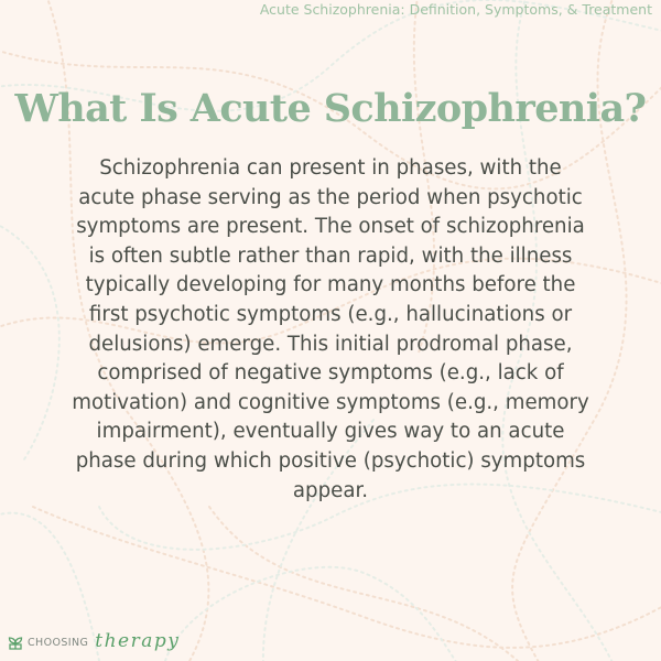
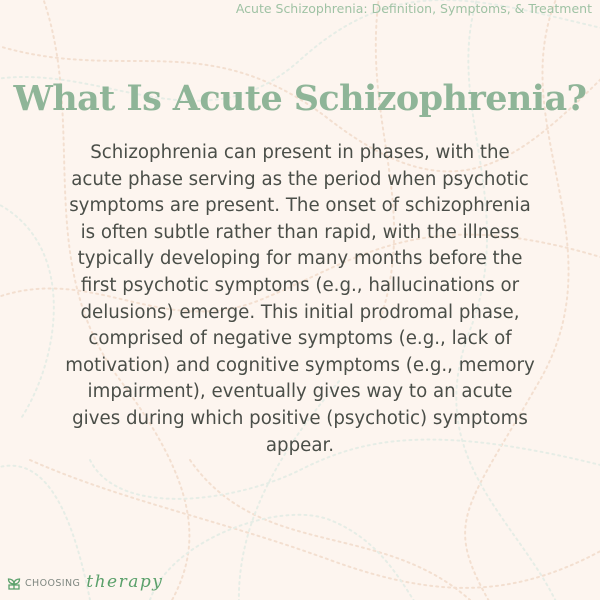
  Acute Schizophrenia: Definition, Symptoms, & Treatment
  What Is Acute Schizophrenia?
  Schizophrenia can present in phases, with the
  acute phase serving as the period when psychotic
  symptoms are present. The onset of schizophrenia
  is often subtle rather than rapid, with the illness
  typically developing for many months before the
  first psychotic symptoms (e.g., hallucinations or
  delusions) emerge. This initial prodromal phase,
  comprised of negative symptoms (e.g., lack of
  motivation) and cognitive symptoms (e.g., memory
  impairment), eventually gives way to an acute
- phase during which positive (psychotic) symptoms
+ gives during which positive (psychotic) symptoms
  appear.
  CHOOSING
  therapy
